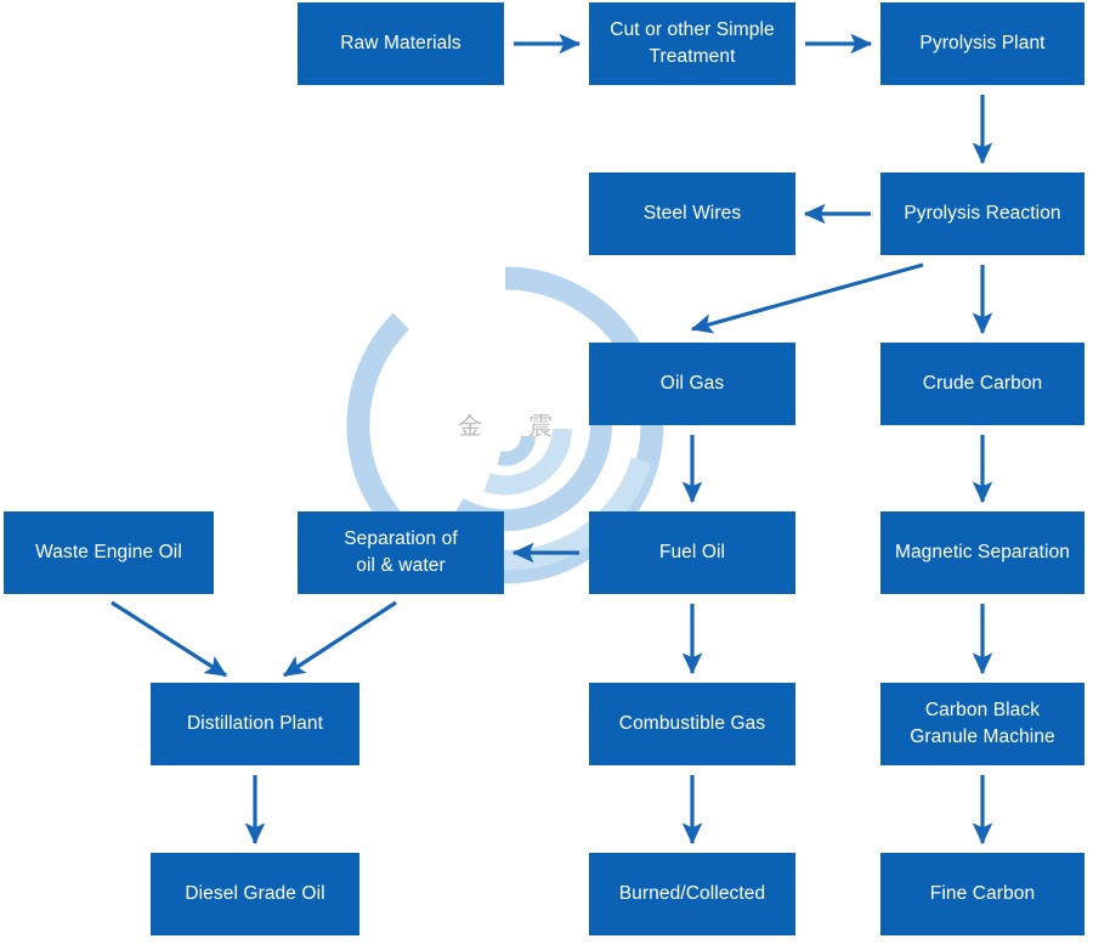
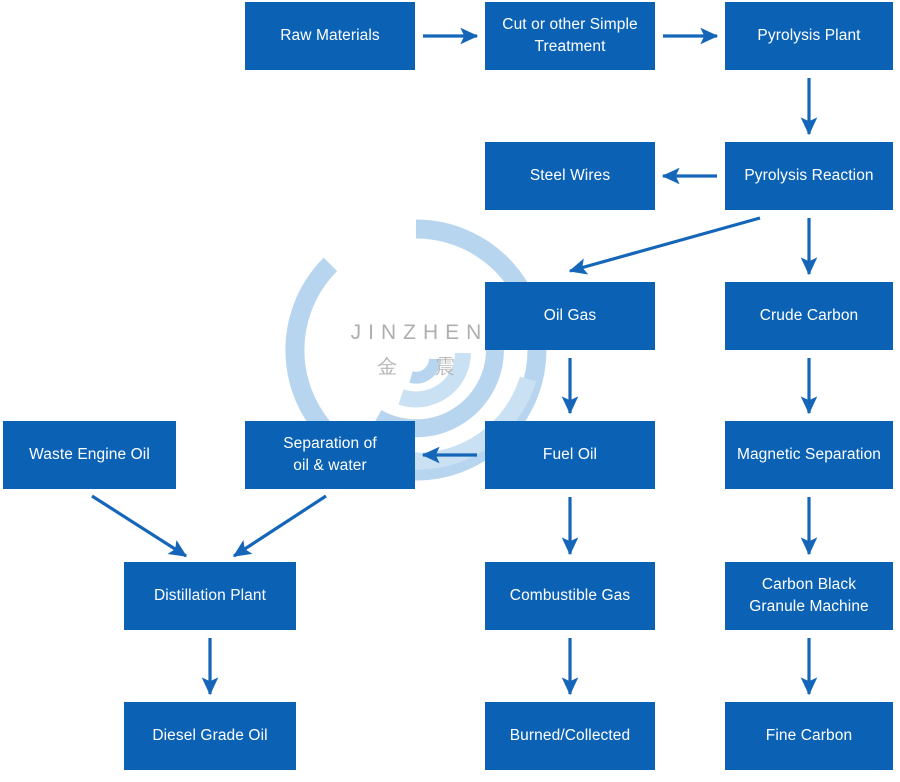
+ JINZHEN
  金 震
  Raw Materials
  Cut or other Simple
  Treatment
  Pyrolysis Plant
  Steel Wires
  Pyrolysis Reaction
  Oil Gas
  Crude Carbon
  Waste Engine Oil
  Separation of
  oil & water
  Fuel Oil
  Magnetic Separation
  Distillation Plant
  Combustible Gas
  Carbon Black
  Granule Machine
  Diesel Grade Oil
  Burned/Collected
  Fine Carbon
